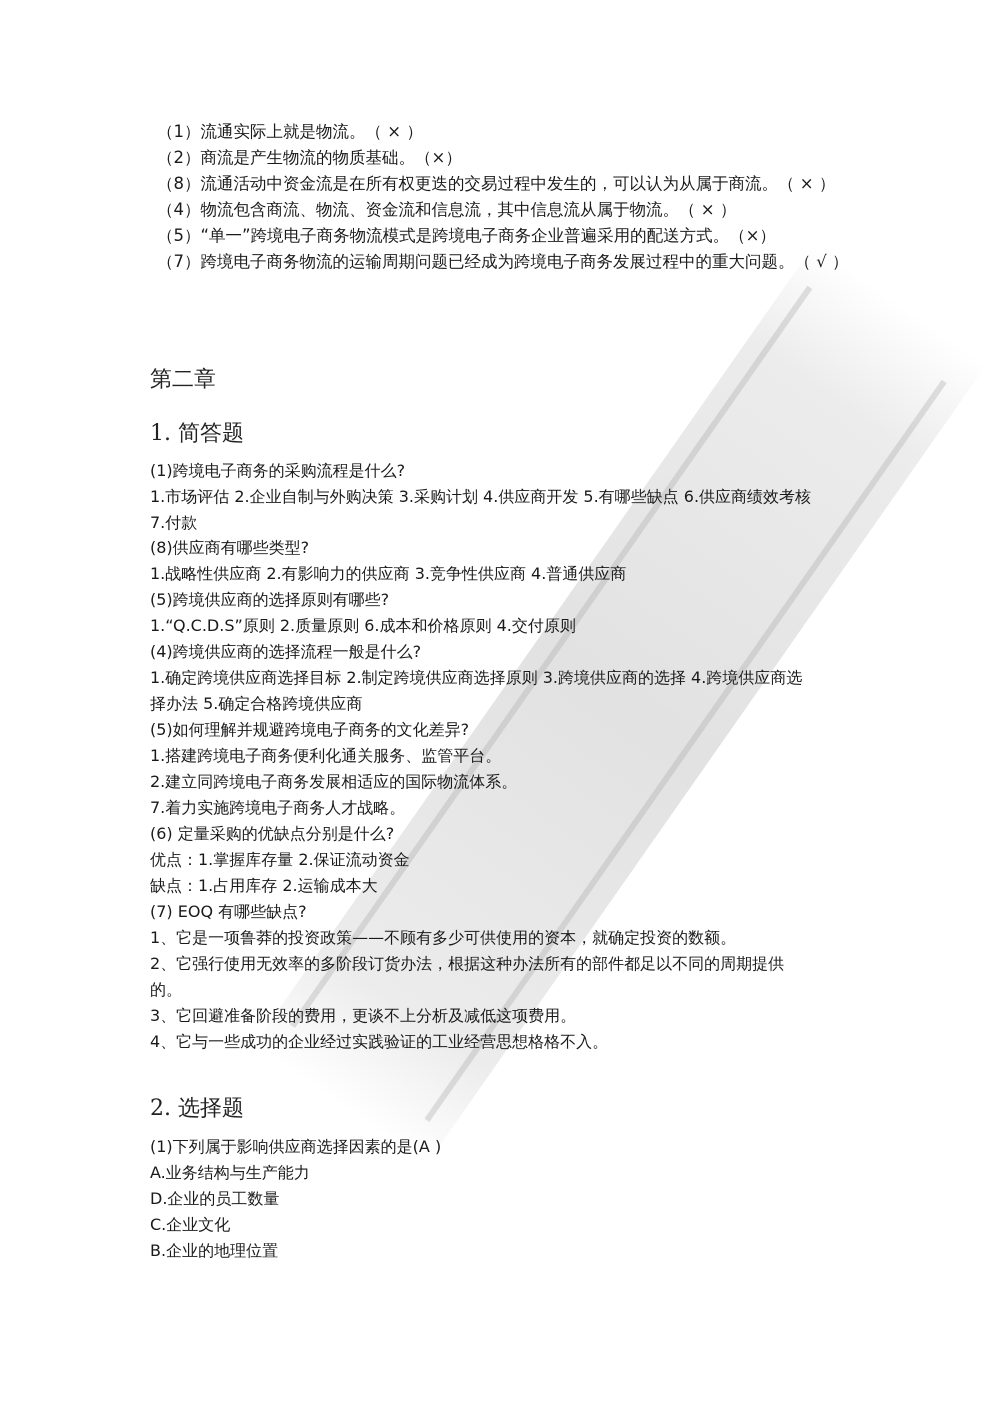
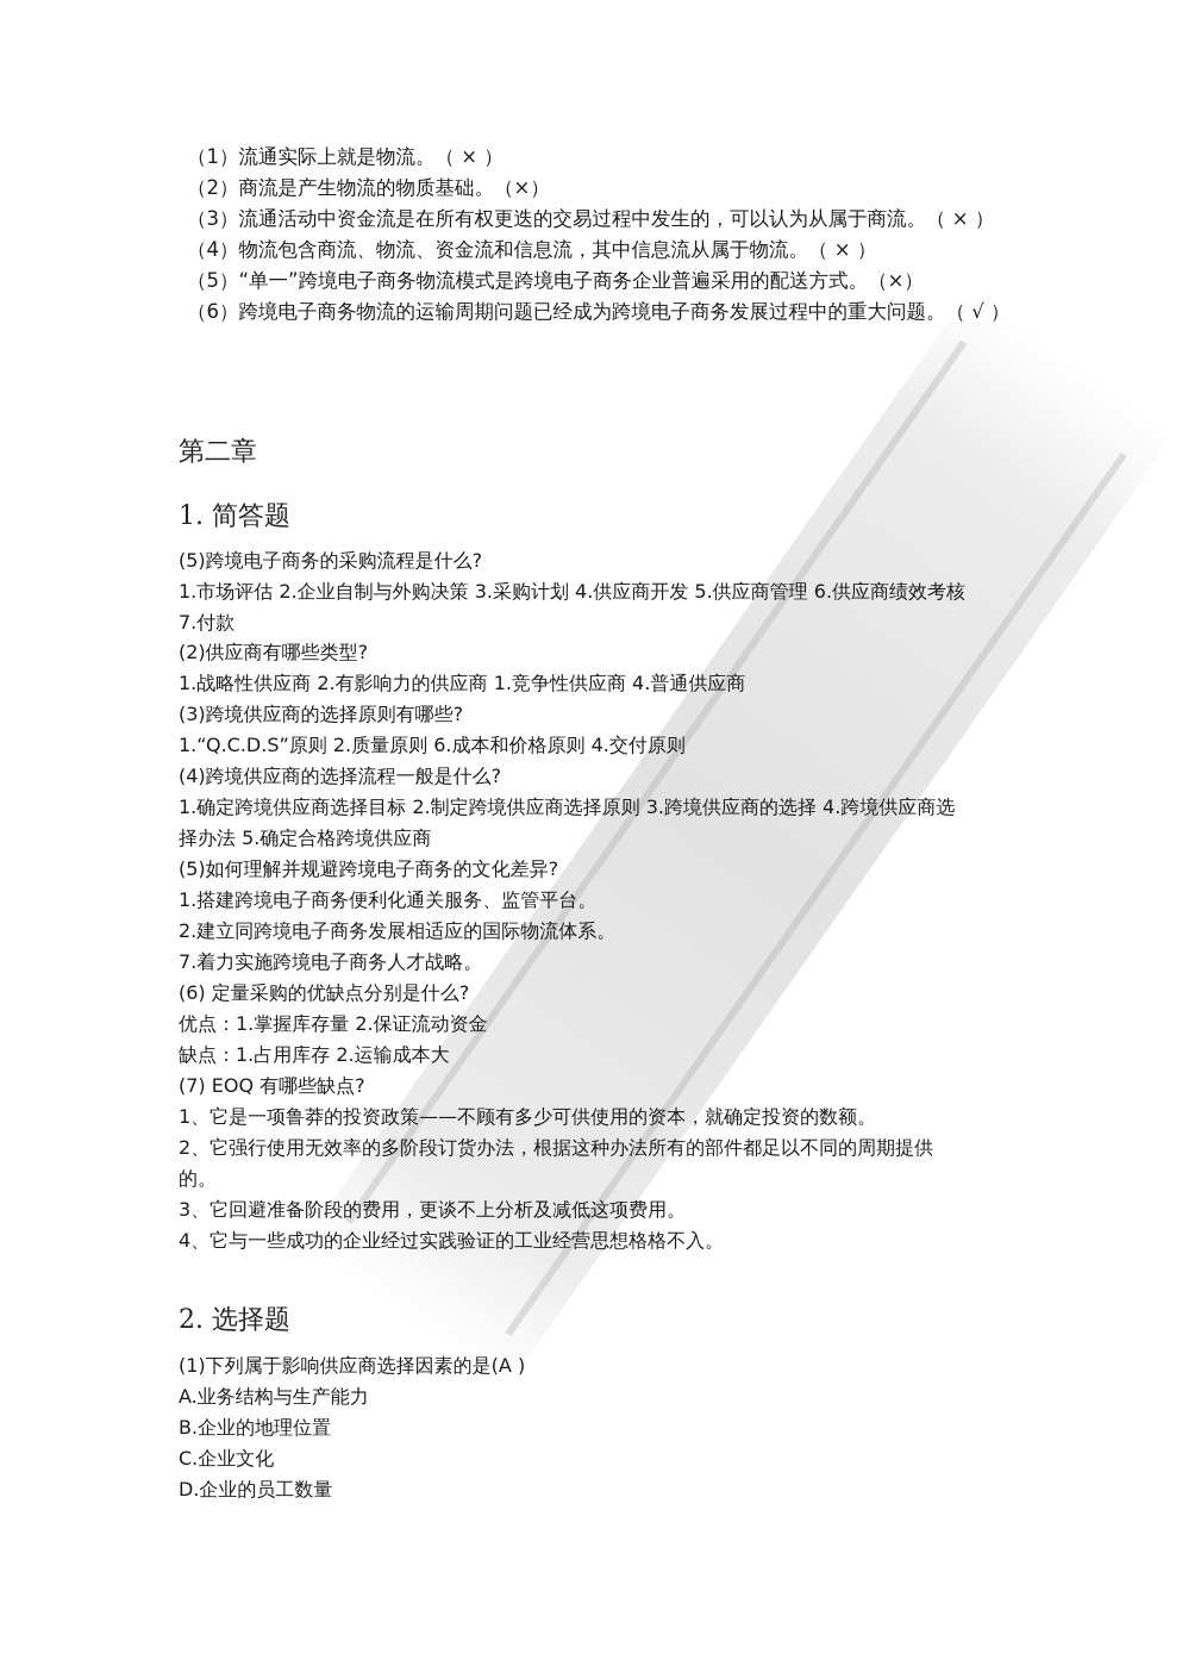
  （1）流通实际上就是物流。（ × ）
  （2）商流是产生物流的物质基础。（×）
- （8）流通活动中资金流是在所有权更迭的交易过程中发生的，可以认为从属于商流。（ × ）
+ （3）流通活动中资金流是在所有权更迭的交易过程中发生的，可以认为从属于商流。（ × ）
  （4）物流包含商流、物流、资金流和信息流，其中信息流从属于物流。（ × ）
  （5）“单一”跨境电子商务物流模式是跨境电子商务企业普遍采用的配送方式。（×）
- （7）跨境电子商务物流的运输周期问题已经成为跨境电子商务发展过程中的重大问题。（ √ ）
+ （6）跨境电子商务物流的运输周期问题已经成为跨境电子商务发展过程中的重大问题。（ √ ）
  第二章
  1. 简答题
- (1)跨境电子商务的采购流程是什么?
+ (5)跨境电子商务的采购流程是什么?
- 1.市场评估 2.企业自制与外购决策 3.采购计划 4.供应商开发 5.有哪些缺点 6.供应商绩效考核
+ 1.市场评估 2.企业自制与外购决策 3.采购计划 4.供应商开发 5.供应商管理 6.供应商绩效考核
  7.付款
- (8)供应商有哪些类型?
+ (2)供应商有哪些类型?
- 1.战略性供应商 2.有影响力的供应商 3.竞争性供应商 4.普通供应商
+ 1.战略性供应商 2.有影响力的供应商 1.竞争性供应商 4.普通供应商
- (5)跨境供应商的选择原则有哪些?
+ (3)跨境供应商的选择原则有哪些?
  1.“Q.C.D.S”原则 2.质量原则 6.成本和价格原则 4.交付原则
  (4)跨境供应商的选择流程一般是什么?
  1.确定跨境供应商选择目标 2.制定跨境供应商选择原则 3.跨境供应商的选择 4.跨境供应商选
  择办法 5.确定合格跨境供应商
  (5)如何理解并规避跨境电子商务的文化差异?
  1.搭建跨境电子商务便利化通关服务、监管平台。
  2.建立同跨境电子商务发展相适应的国际物流体系。
  7.着力实施跨境电子商务人才战略。
  (6) 定量采购的优缺点分别是什么?
  优点：1.掌握库存量 2.保证流动资金
  缺点：1.占用库存 2.运输成本大
  (7) EOQ 有哪些缺点?
  1、它是一项鲁莽的投资政策——不顾有多少可供使用的资本，就确定投资的数额。
  2、它强行使用无效率的多阶段订货办法，根据这种办法所有的部件都足以不同的周期提供
  的。
  3、它回避准备阶段的费用，更谈不上分析及减低这项费用。
  4、它与一些成功的企业经过实践验证的工业经营思想格格不入。
  2. 选择题
  (1)下列属于影响供应商选择因素的是(A )
  A.业务结构与生产能力
- D.企业的员工数量
+ B.企业的地理位置
  C.企业文化
- B.企业的地理位置
+ D.企业的员工数量
